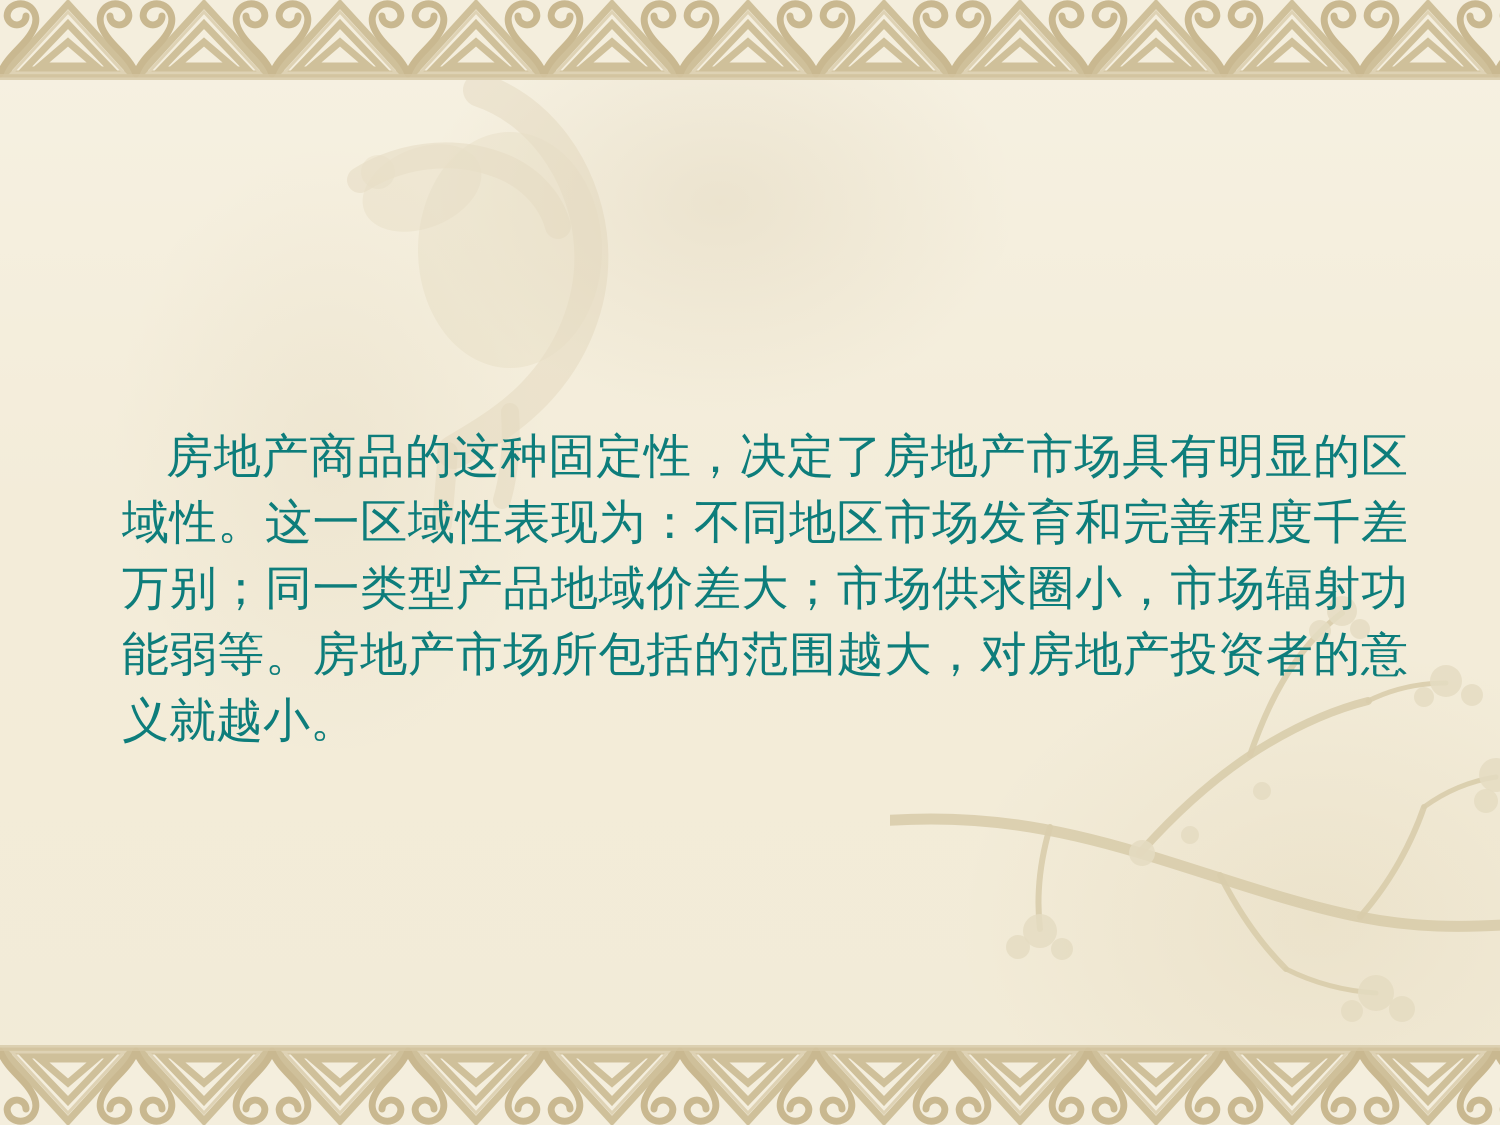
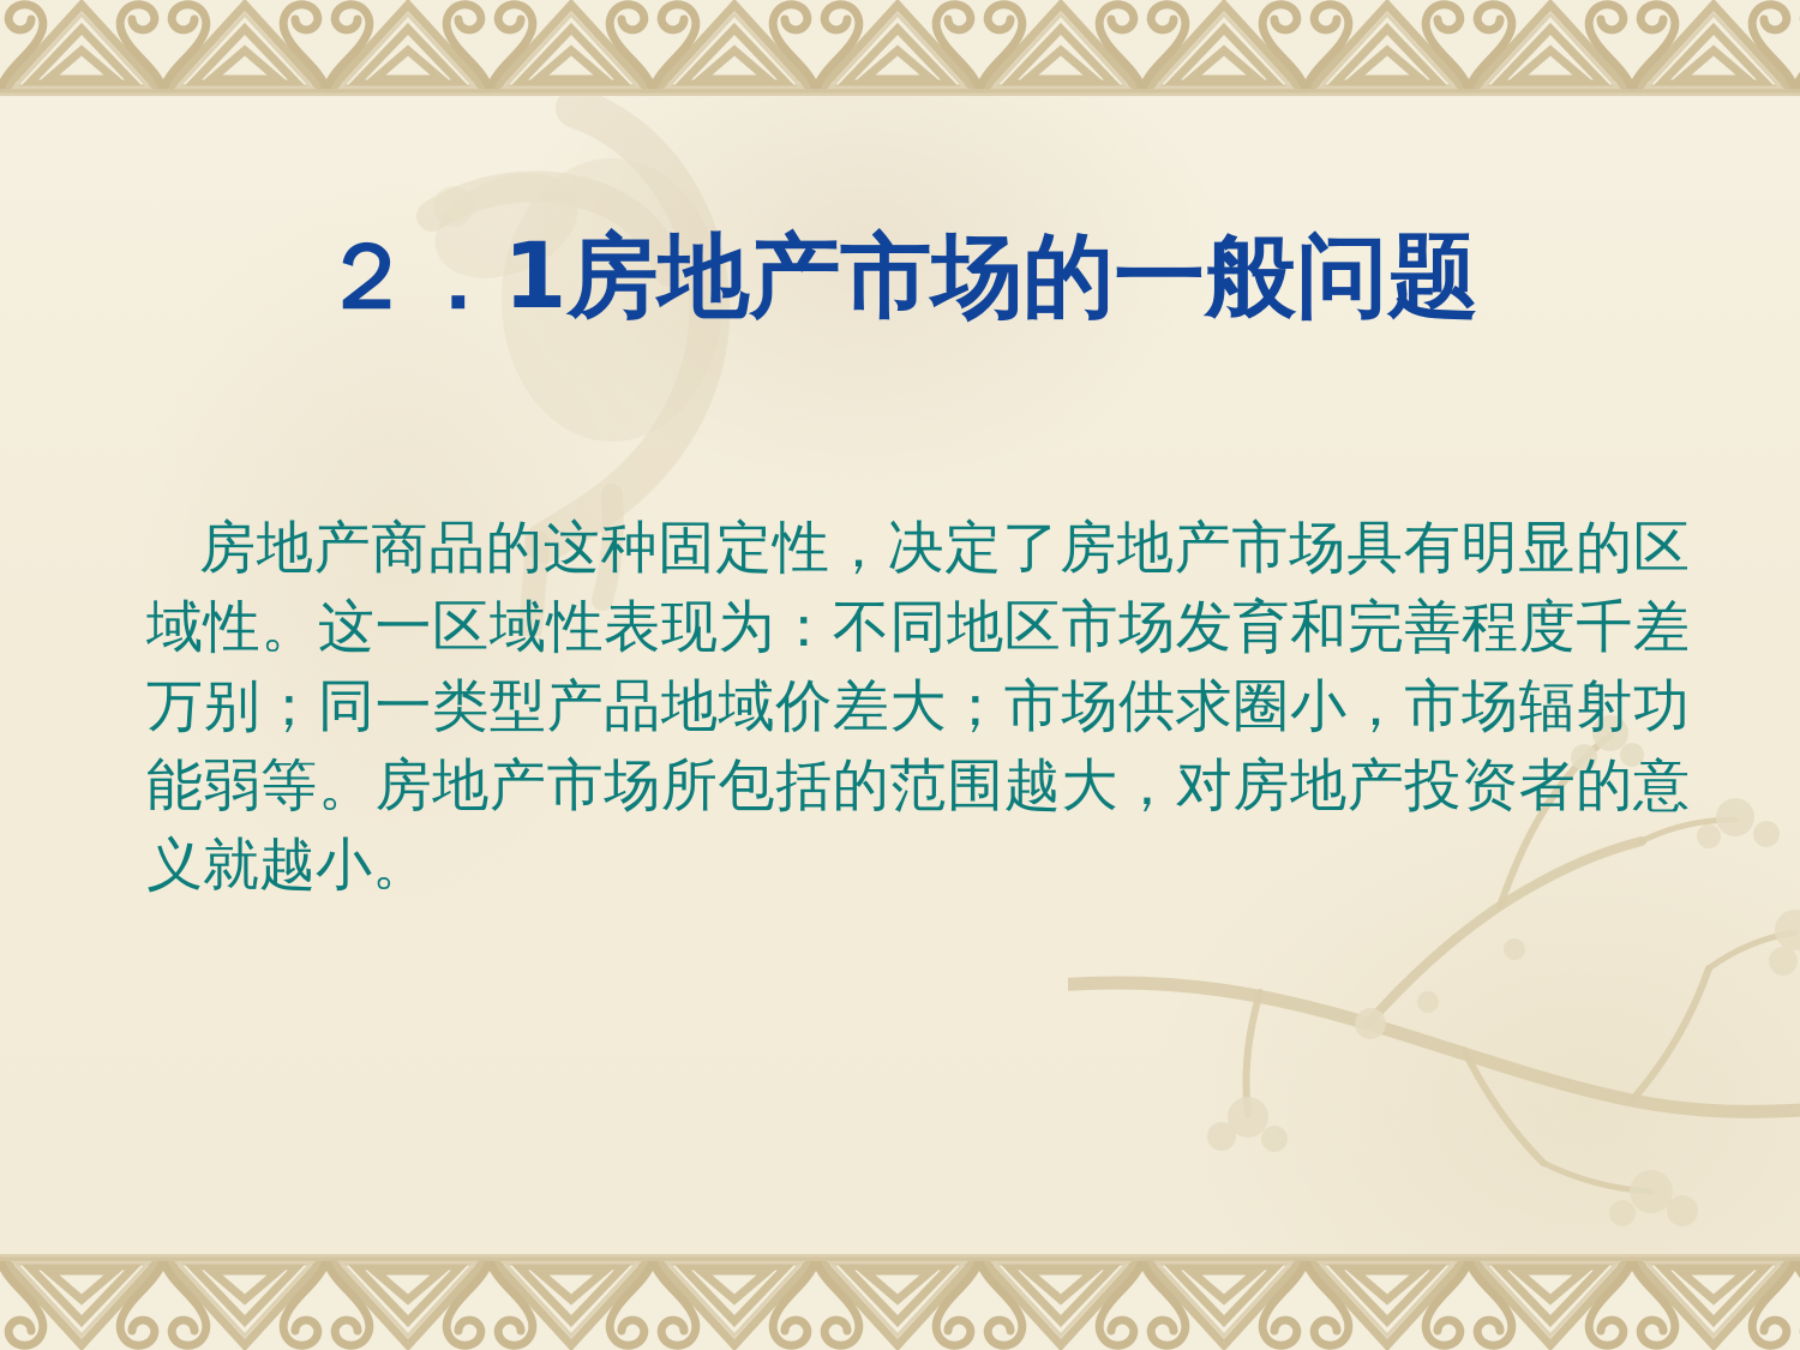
+ ２．1房地产市场的一般问题
  房地产商品的这种固定性，决定了房地产市场具有明显的区域性。这一区域性表现为：不同地区市场发育和完善程度千差万别；同一类型产品地域价差大；市场供求圈小，市场辐射功能弱等。房地产市场所包括的范围越大，对房地产投资者的意义就越小。
